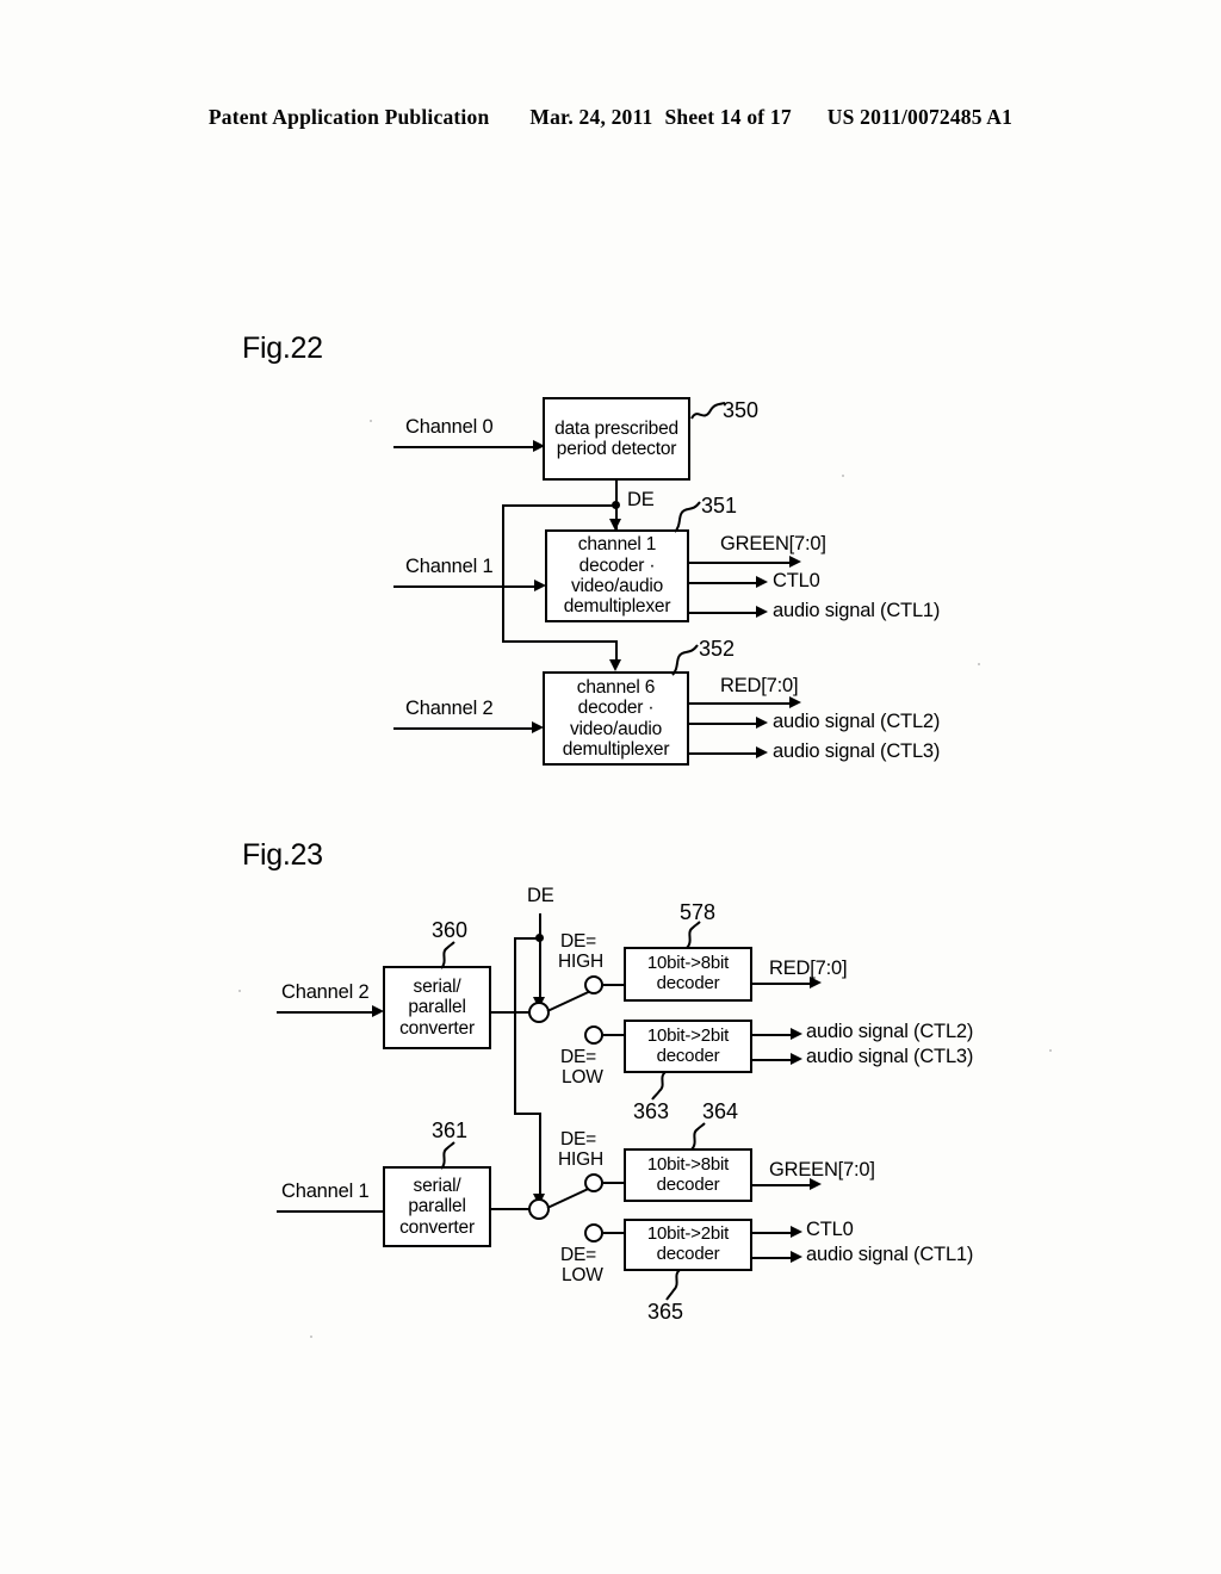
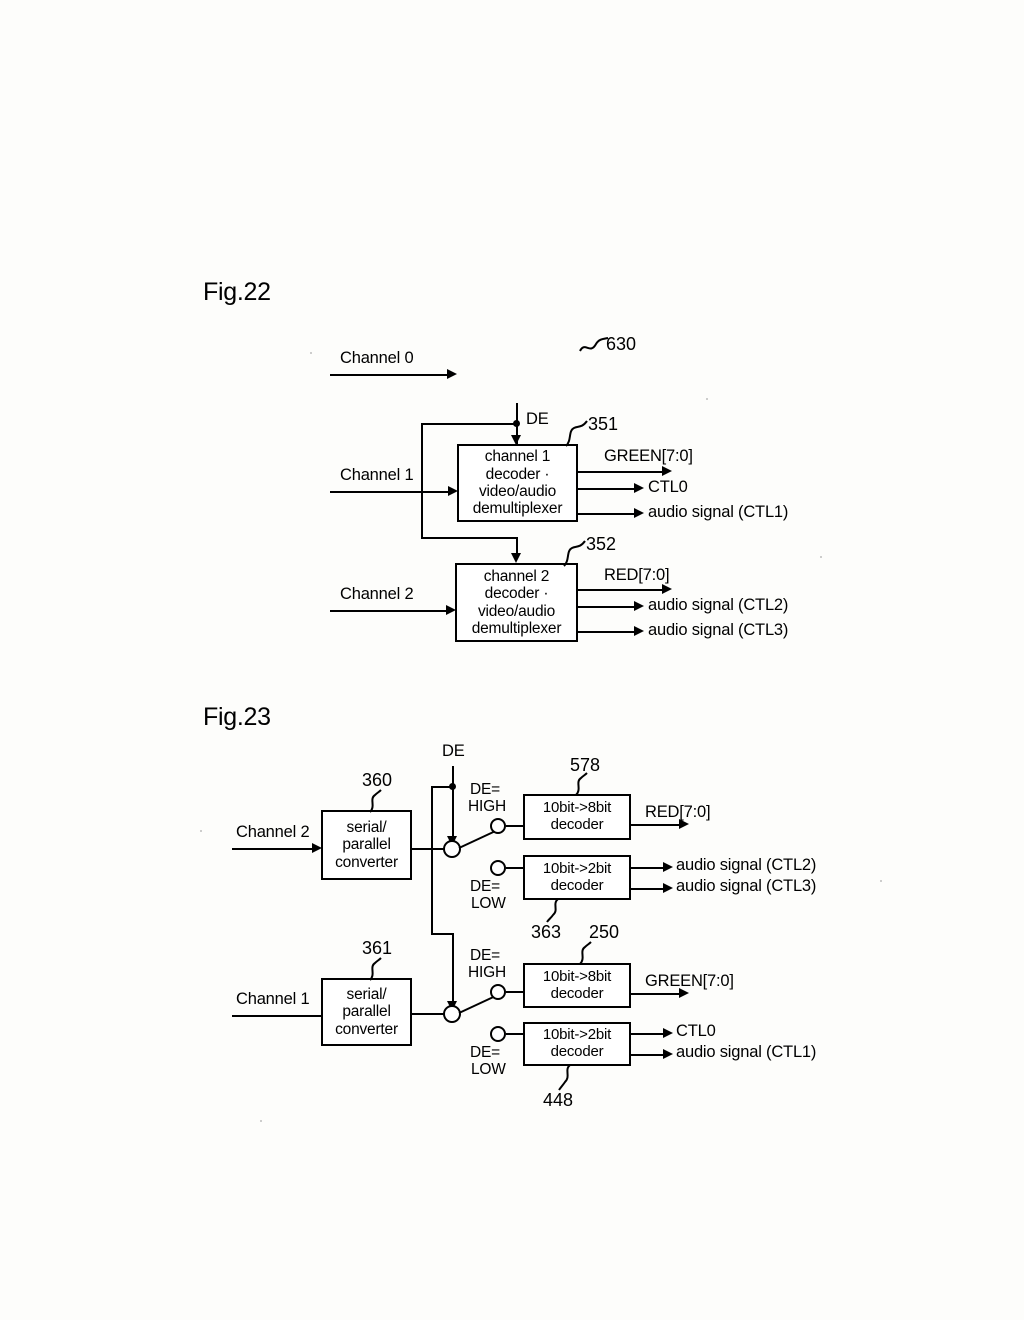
- Patent Application Publication Mar. 24, 2011 Sheet 14 of 17 US 2011/0072485 A1
  Fig.22
  Channel 0
- data prescribed
- period detector
- 350
+ 630
  DE
  channel 1
  decoder ·
  video/audio
  demultiplexer
  351
  Channel 1
  GREEN[7:0]
  CTL0
  audio signal (CTL1)
- channel 6
+ channel 2
  decoder ·
  video/audio
  demultiplexer
  352
  Channel 2
  RED[7:0]
  audio signal (CTL2)
  audio signal (CTL3)
  Fig.23
  DE
  Channel 2
  serial/
  parallel
  converter
  360
  DE=
  HIGH
  DE=
  LOW
  10bit->8bit
  decoder
  578
  RED[7:0]
  10bit->2bit
  decoder
  363
  audio signal (CTL2)
  audio signal (CTL3)
  Channel 1
  serial/
  parallel
  converter
  361
  DE=
  HIGH
  DE=
  LOW
  10bit->8bit
  decoder
- 364
+ 250
  GREEN[7:0]
  10bit->2bit
  decoder
- 365
+ 448
  CTL0
  audio signal (CTL1)
